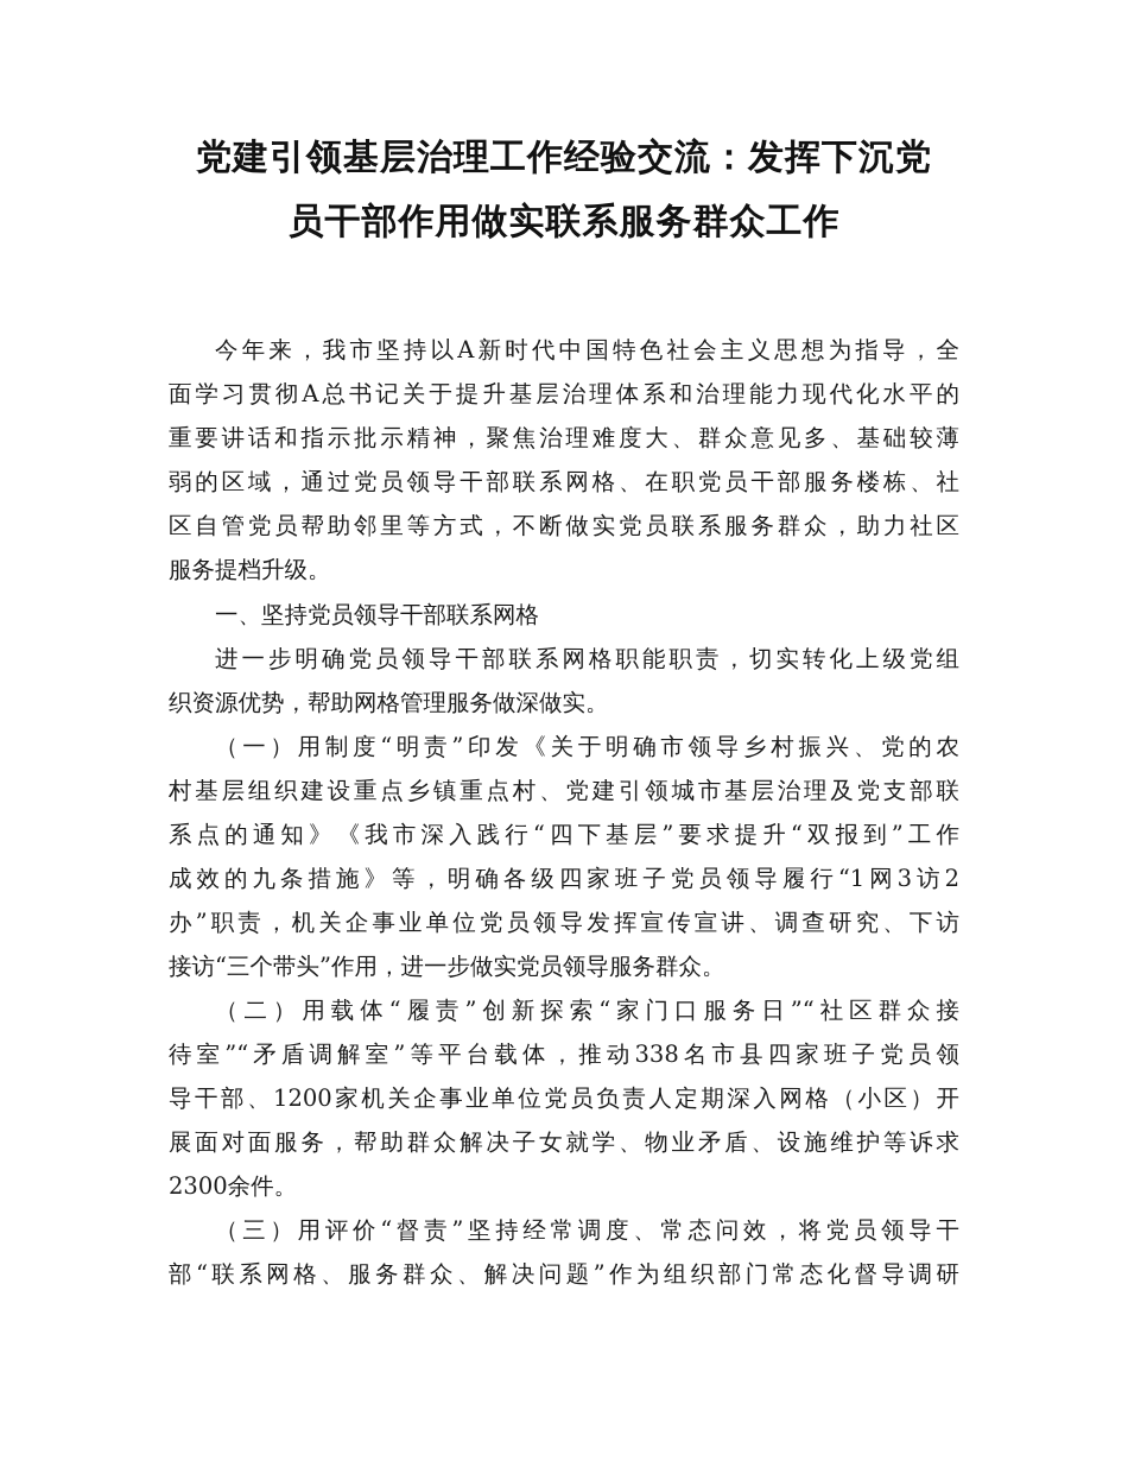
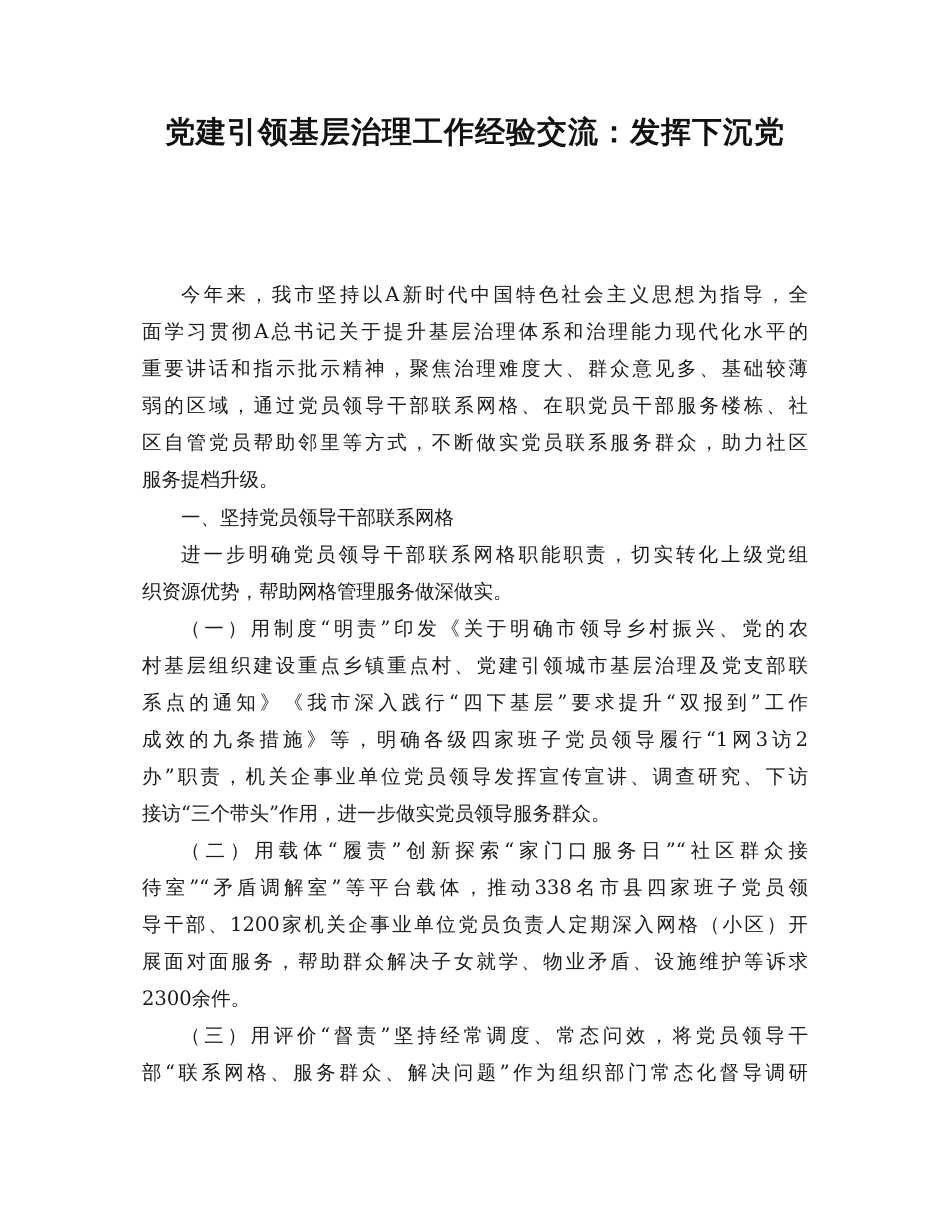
  党建引领基层治理工作经验交流：发挥下沉党
- 员干部作用做实联系服务群众工作
  今年来，我市坚持以A新时代中国特色社会主义思想为指导，全
  面学习贯彻A总书记关于提升基层治理体系和治理能力现代化水平的
  重要讲话和指示批示精神，聚焦治理难度大、群众意见多、基础较薄
  弱的区域，通过党员领导干部联系网格、在职党员干部服务楼栋、社
  区自管党员帮助邻里等方式，不断做实党员联系服务群众，助力社区
  服务提档升级。
  一、坚持党员领导干部联系网格
  进一步明确党员领导干部联系网格职能职责，切实转化上级党组
  织资源优势，帮助网格管理服务做深做实。
  （一）用制度“明责”印发《关于明确市领导乡村振兴、党的农
  村基层组织建设重点乡镇重点村、党建引领城市基层治理及党支部联
  系点的通知》《我市深入践行“四下基层”要求提升“双报到”工作
  成效的九条措施》等，明确各级四家班子党员领导履行“1网3访2
  办”职责，机关企事业单位党员领导发挥宣传宣讲、调查研究、下访
  接访“三个带头”作用，进一步做实党员领导服务群众。
  （二）用载体“履责”创新探索“家门口服务日”“社区群众接
  待室”“矛盾调解室”等平台载体，推动338名市县四家班子党员领
  导干部、1200家机关企事业单位党员负责人定期深入网格（小区）开
  展面对面服务，帮助群众解决子女就学、物业矛盾、设施维护等诉求
  2300余件。
  （三）用评价“督责”坚持经常调度、常态问效，将党员领导干
  部“联系网格、服务群众、解决问题”作为组织部门常态化督导调研
